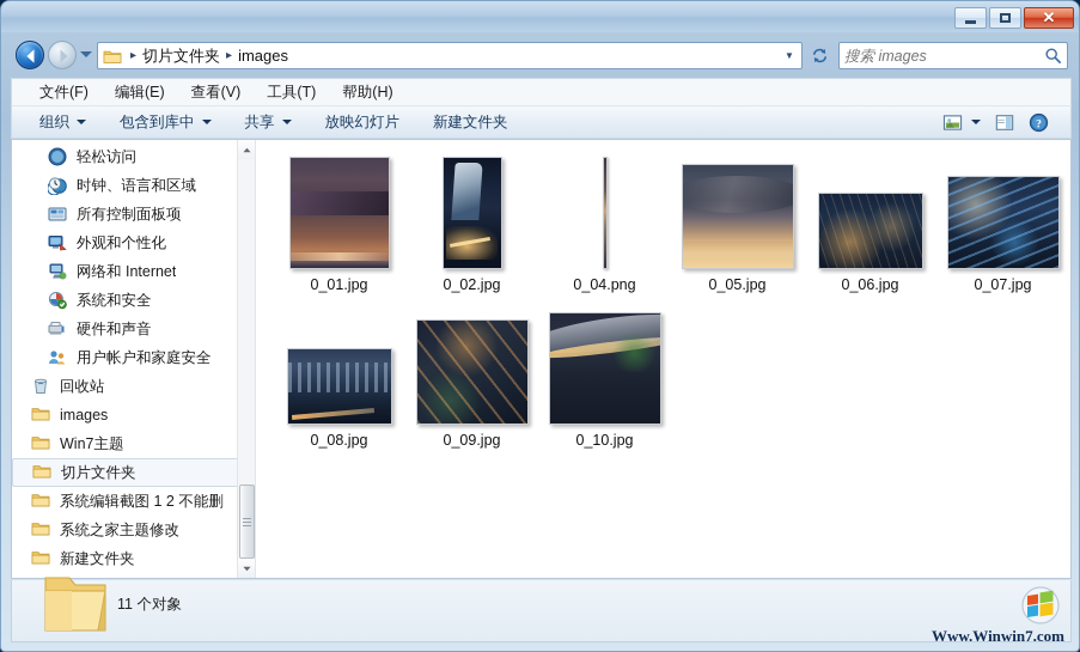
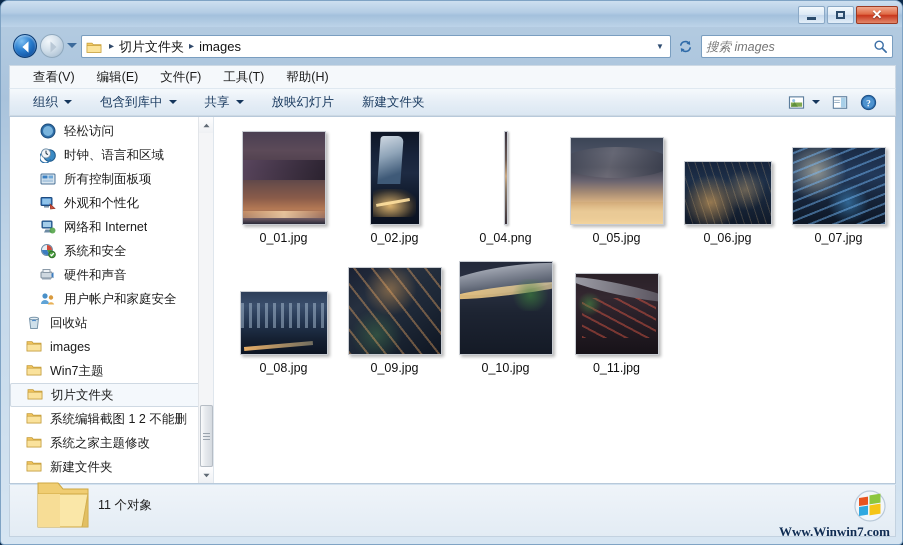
  ✕
  ▸
  切片文件夹
  ▸
  images
  ▼
  搜索 images
- 文件(F)
+ 查看(V)
  编辑(E)
- 查看(V)
+ 文件(F)
  工具(T)
  帮助(H)
  组织
  包含到库中
  共享
  放映幻灯片
  新建文件夹
  ?
  轻松访问
  时钟、语言和区域
  所有控制面板项
  外观和个性化
  网络和 Internet
  系统和安全
  硬件和声音
  用户帐户和家庭安全
  回收站
  images
  Win7主题
  切片文件夹
  系统编辑截图 1 2 不能删
  系统之家主题修改
  新建文件夹
  0_01.jpg
  0_02.jpg
  0_04.png
  0_05.jpg
  0_06.jpg
  0_07.jpg
  0_08.jpg
  0_09.jpg
  0_10.jpg
+ 0_11.jpg
  11 个对象
  Www.Winwin7.com
